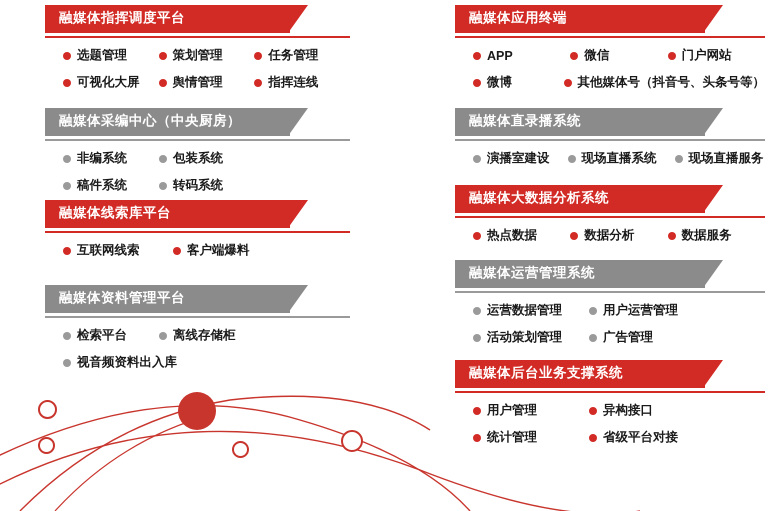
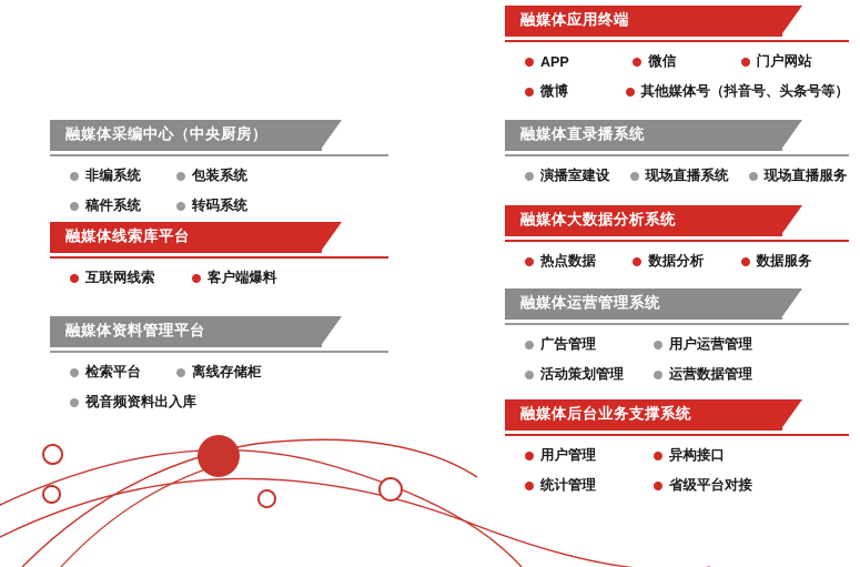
- 融媒体指挥调度平台
- 选题管理
- 策划管理
- 任务管理
- 可视化大屏
- 舆情管理
- 指挥连线
  融媒体采编中心（中央厨房）
  非编系统
  包装系统
  稿件系统
  转码系统
  融媒体线索库平台
  互联网线索
  客户端爆料
  融媒体资料管理平台
  检索平台
  离线存储柜
  视音频资料出入库
  融媒体应用终端
  APP
  微信
  门户网站
  微博
  其他媒体号（抖音号、头条号等）
  融媒体直录播系统
  演播室建设
  现场直播系统
  现场直播服务
  融媒体大数据分析系统
  热点数据
  数据分析
  数据服务
  融媒体运营管理系统
- 运营数据管理
+ 广告管理
  用户运营管理
  活动策划管理
- 广告管理
+ 运营数据管理
  融媒体后台业务支撑系统
  用户管理
  异构接口
  统计管理
  省级平台对接
